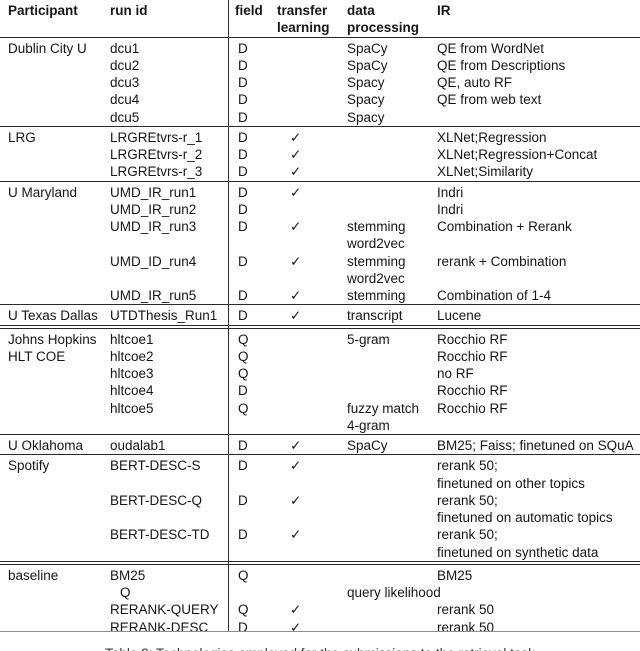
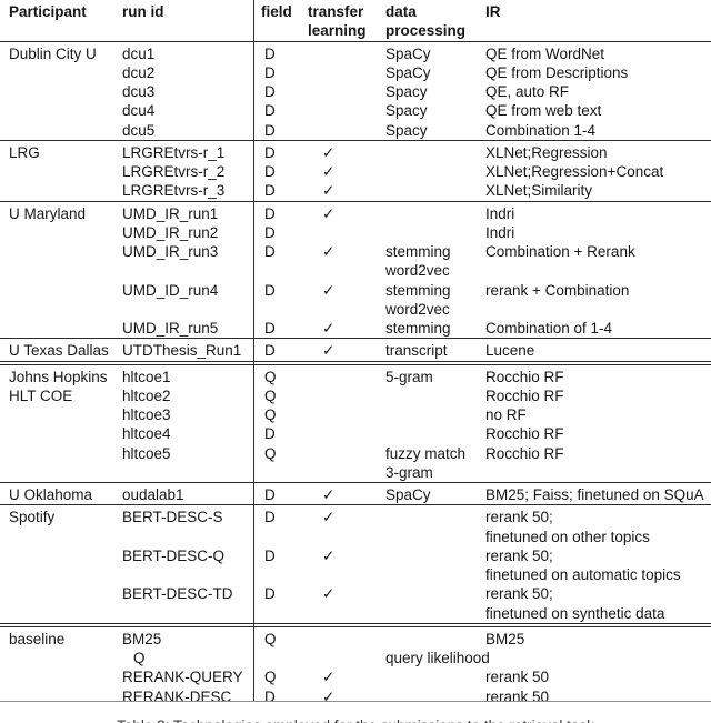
  Participant
  run id
  field
  transfer
  learning
  data
  processing
  IR
  Dublin City U
  dcu1
  D
  SpaCy
  QE from WordNet
  dcu2
  D
  SpaCy
  QE from Descriptions
  dcu3
  D
  Spacy
  QE, auto RF
  dcu4
  D
  Spacy
  QE from web text
  dcu5
  D
  Spacy
+ Combination 1-4
  LRG
  LRGREtvrs-r_1
  D
  ✓
  XLNet;Regression
  LRGREtvrs-r_2
  D
  ✓
  XLNet;Regression+Concat
  LRGREtvrs-r_3
  D
  ✓
  XLNet;Similarity
  U Maryland
  UMD_IR_run1
  D
  ✓
  Indri
  UMD_IR_run2
  D
  Indri
  UMD_IR_run3
  D
  ✓
  stemming
  word2vec
  Combination + Rerank
  UMD_ID_run4
  D
  ✓
  stemming
  word2vec
  rerank + Combination
  UMD_IR_run5
  D
  ✓
  stemming
  Combination of 1-4
  U Texas Dallas
  UTDThesis_Run1
  D
  ✓
  transcript
  Lucene
  Johns Hopkins
  HLT COE
  hltcoe1
  Q
  5-gram
  Rocchio RF
  hltcoe2
  Q
  Rocchio RF
  hltcoe3
  Q
  no RF
  hltcoe4
  D
  Rocchio RF
  hltcoe5
  Q
  fuzzy match
- 4-gram
+ 3-gram
  Rocchio RF
  U Oklahoma
  oudalab1
  D
  ✓
  SpaCy
  BM25; Faiss; finetuned on SQuA
  Spotify
  BERT-DESC-S
  D
  ✓
  rerank 50;
  finetuned on other topics
  BERT-DESC-Q
  D
  ✓
  rerank 50;
  finetuned on automatic topics
  BERT-DESC-TD
  D
  ✓
  rerank 50;
  finetuned on synthetic data
  baseline
  BM25
  Q
  BM25
  Q
  query likelihood
  RERANK-QUERY
  Q
  ✓
  rerank 50
  RERANK-DESC
  D
  ✓
  rerank 50
